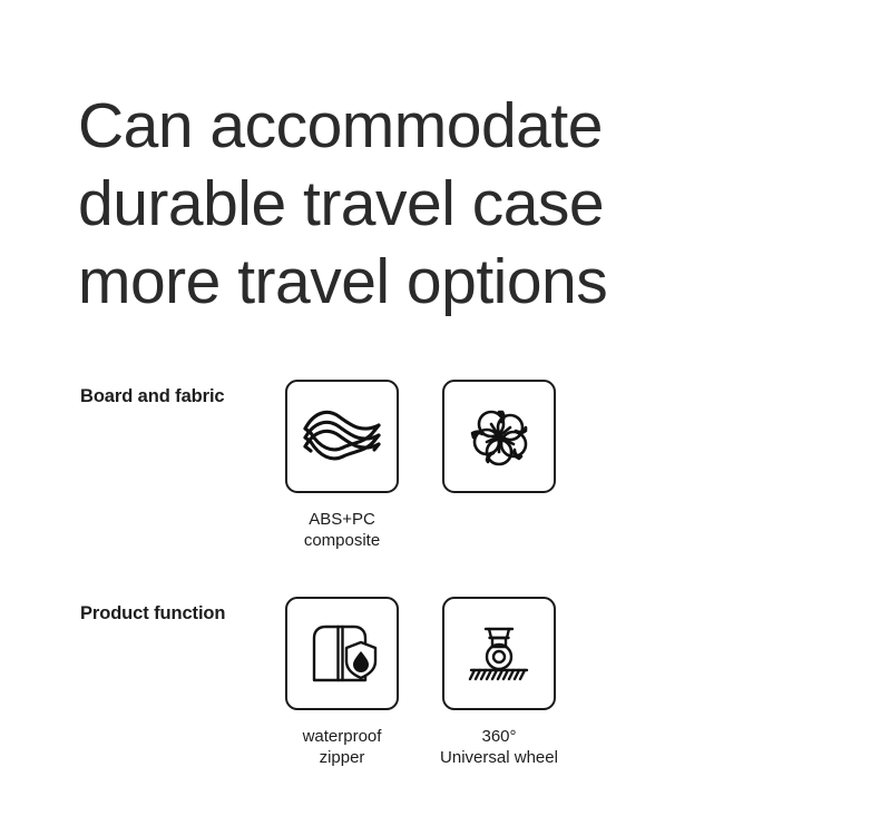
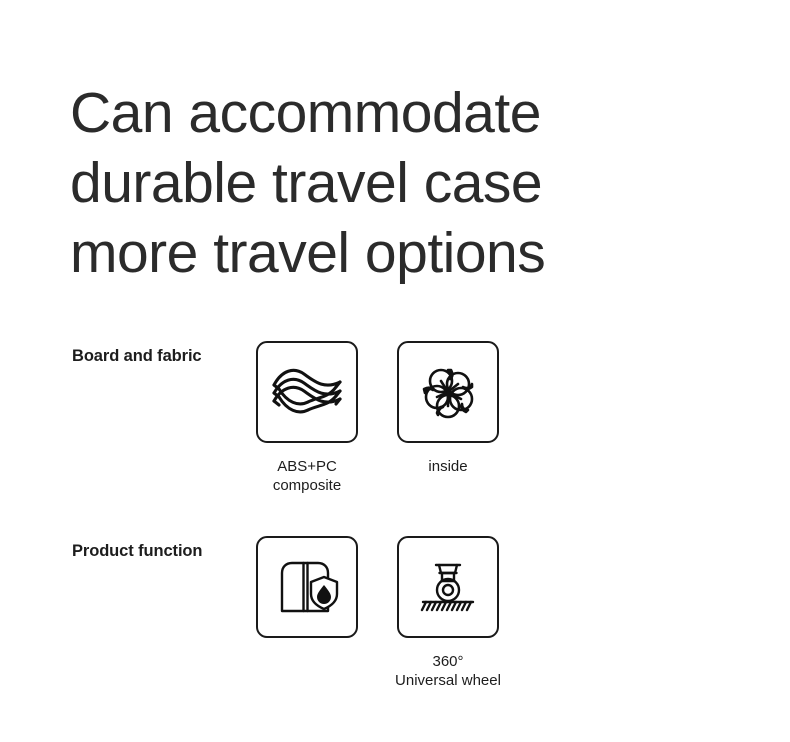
  Can accommodate
  durable travel case
  more travel options
  Board and fabric
  ABS+PC
  composite
+ inside
  Product function
- waterproof
- zipper
  360°
  Universal wheel
